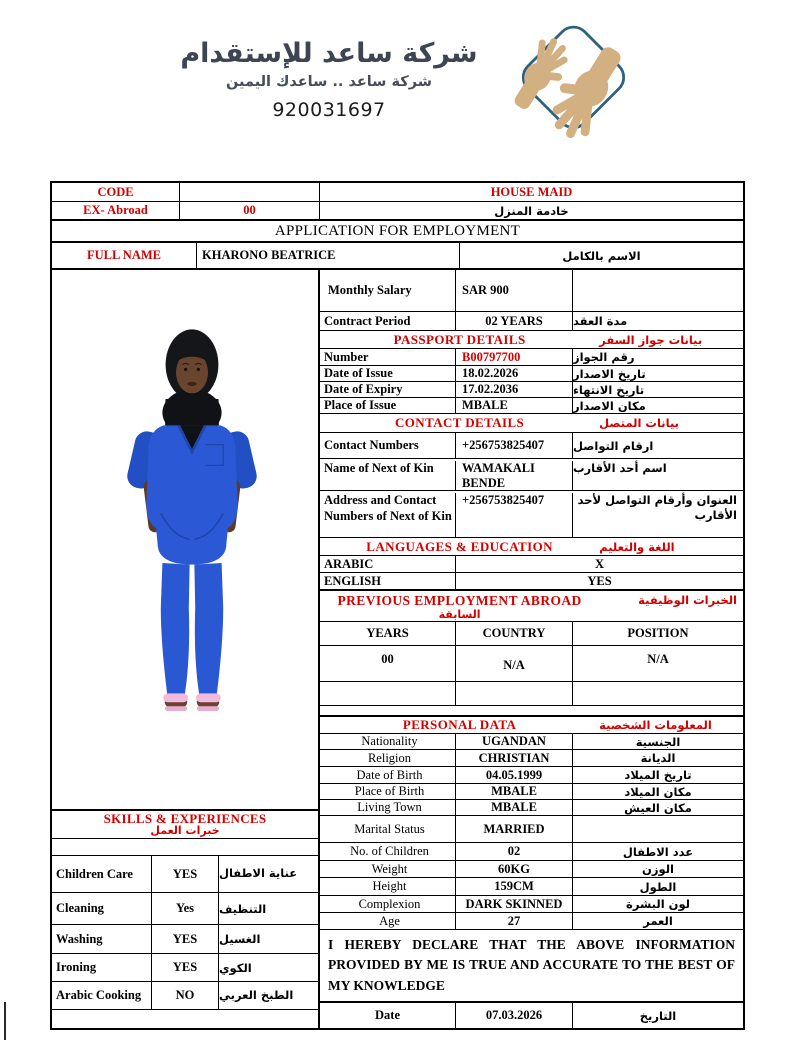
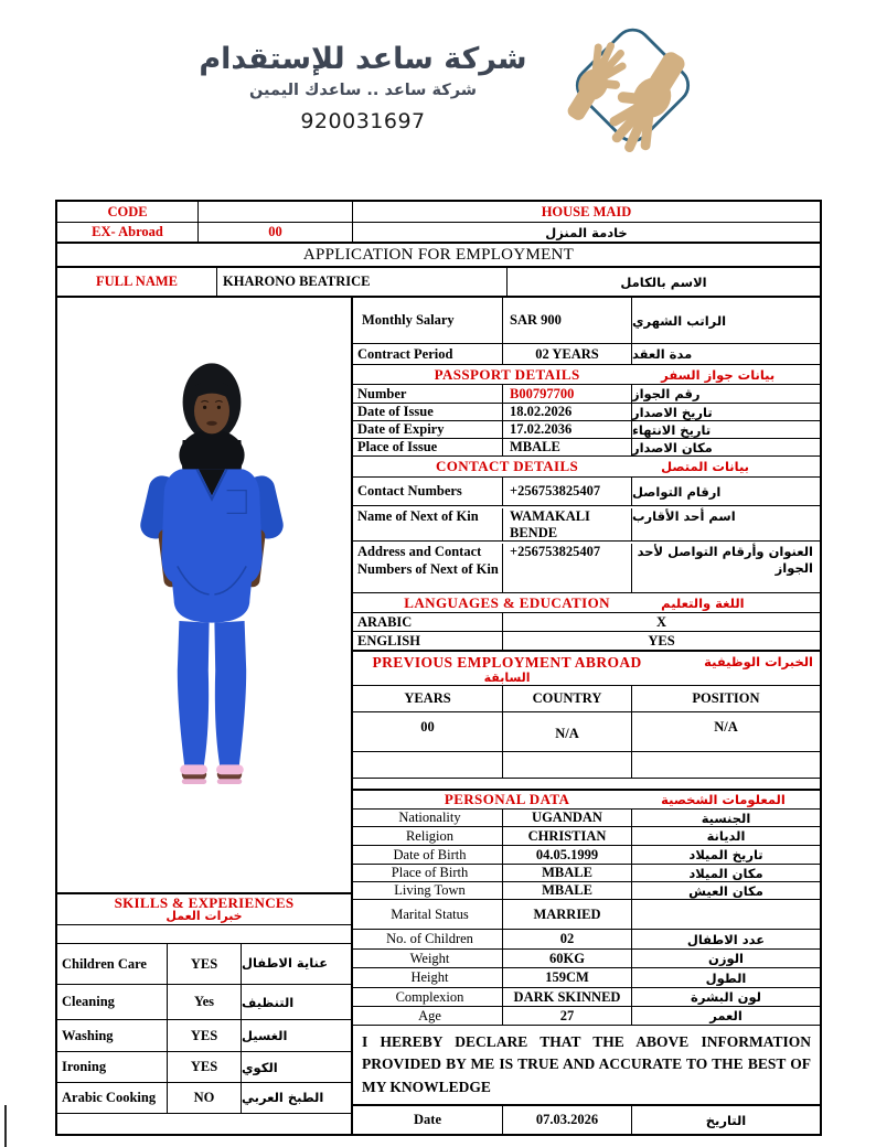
  شركة ساعد للإستقدام
  شركة ساعد .. ساعدك اليمين
  920031697
  CODE
  HOUSE MAID
  EX- Abroad
  00
  خادمة المنزل
  APPLICATION FOR EMPLOYMENT
  FULL NAME
  KHARONO BEATRICE
  الاسم بالكامل
  SKILLS & EXPERIENCES
  خبرات العمل
  Children Care
  YES
  عناية الاطفال
  Cleaning
  Yes
  التنظيف
  Washing
  YES
  الغسيل
  Ironing
  YES
  الكوي
  Arabic Cooking
  NO
  الطبخ العربي
  Monthly Salary
  SAR 900
+ الراتب الشهري
  Contract Period
  02 YEARS
  مدة العقد
  PASSPORT DETAILS
  بيانات جواز السفر
  Number
  B00797700
  رقم الجواز
  Date of Issue
  18.02.2026
  تاريخ الاصدار
  Date of Expiry
  17.02.2036
  تاريخ الانتهاء
  Place of Issue
  MBALE
  مكان الاصدار
  CONTACT DETAILS
  بيانات المتصل
  Contact Numbers
  +256753825407
  ارقام التواصل
  Name of Next of Kin
  WAMAKALI BENDE
  اسم أحد الأقارب
  Address and Contact Numbers of Next of Kin
  +256753825407
- العنوان وأرقام التواصل لأحد الأقارب
+ العنوان وأرقام التواصل لأحد الجواز
  LANGUAGES & EDUCATION
  اللغة والتعليم
  ARABIC
  X
  ENGLISH
  YES
  PREVIOUS EMPLOYMENT ABROAD
  السابقة
  الخبرات الوظيفية
  YEARS
  COUNTRY
  POSITION
  00
  N/A
  N/A
  PERSONAL DATA
  المعلومات الشخصية
  Nationality
  UGANDAN
  الجنسية
  Religion
  CHRISTIAN
  الديانة
  Date of Birth
  04.05.1999
  تاريخ الميلاد
  Place of Birth
  MBALE
  مكان الميلاد
  Living Town
  MBALE
  مكان العيش
  Marital Status
  MARRIED
  No. of Children
  02
  عدد الاطفال
  Weight
  60KG
  الوزن
  Height
  159CM
  الطول
  Complexion
  DARK SKINNED
  لون البشرة
  Age
  27
  العمر
  I HEREBY DECLARE THAT THE ABOVE INFORMATION PROVIDED BY ME IS TRUE AND ACCURATE TO THE BEST OF MY KNOWLEDGE
  Date
  07.03.2026
  التاريخ
